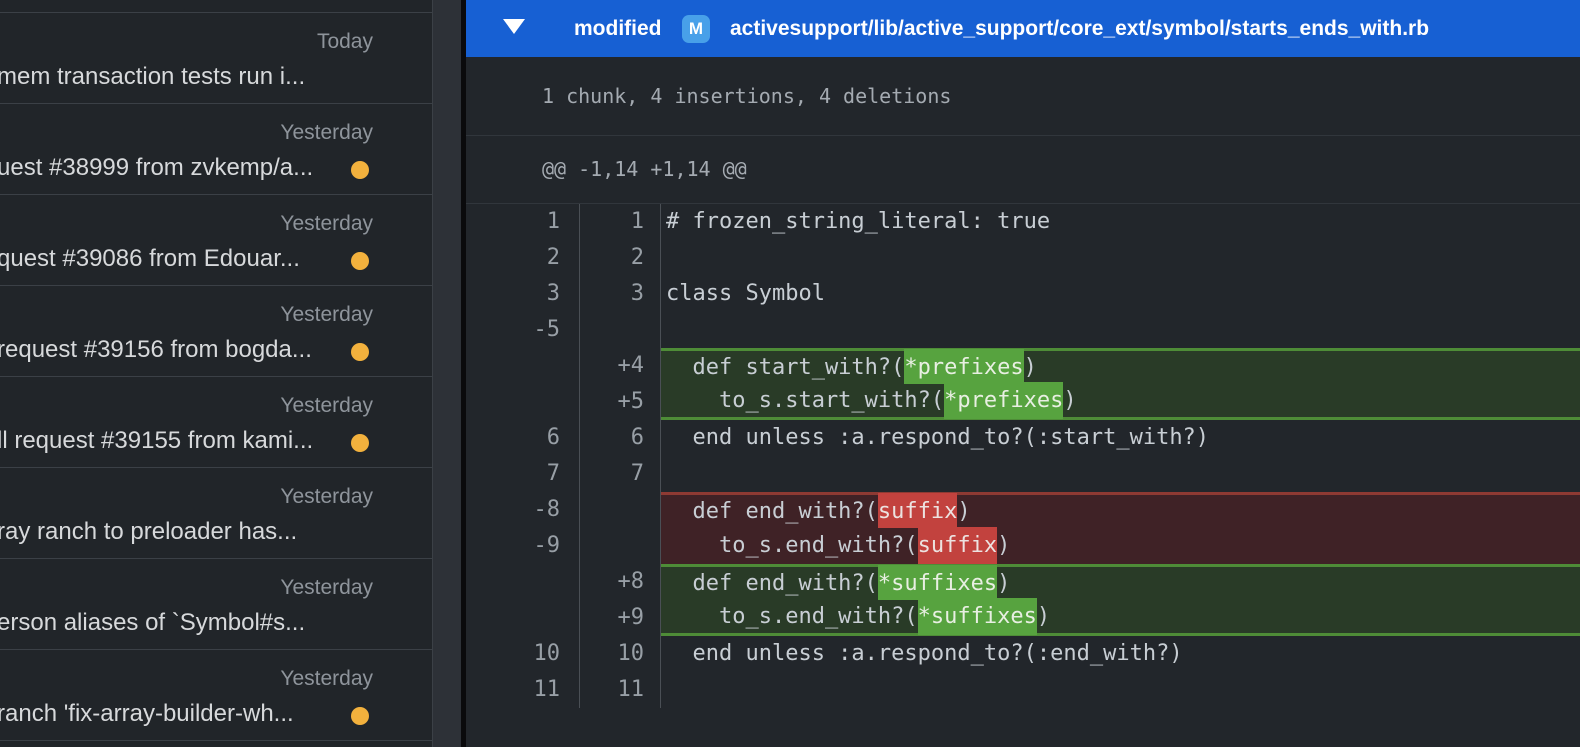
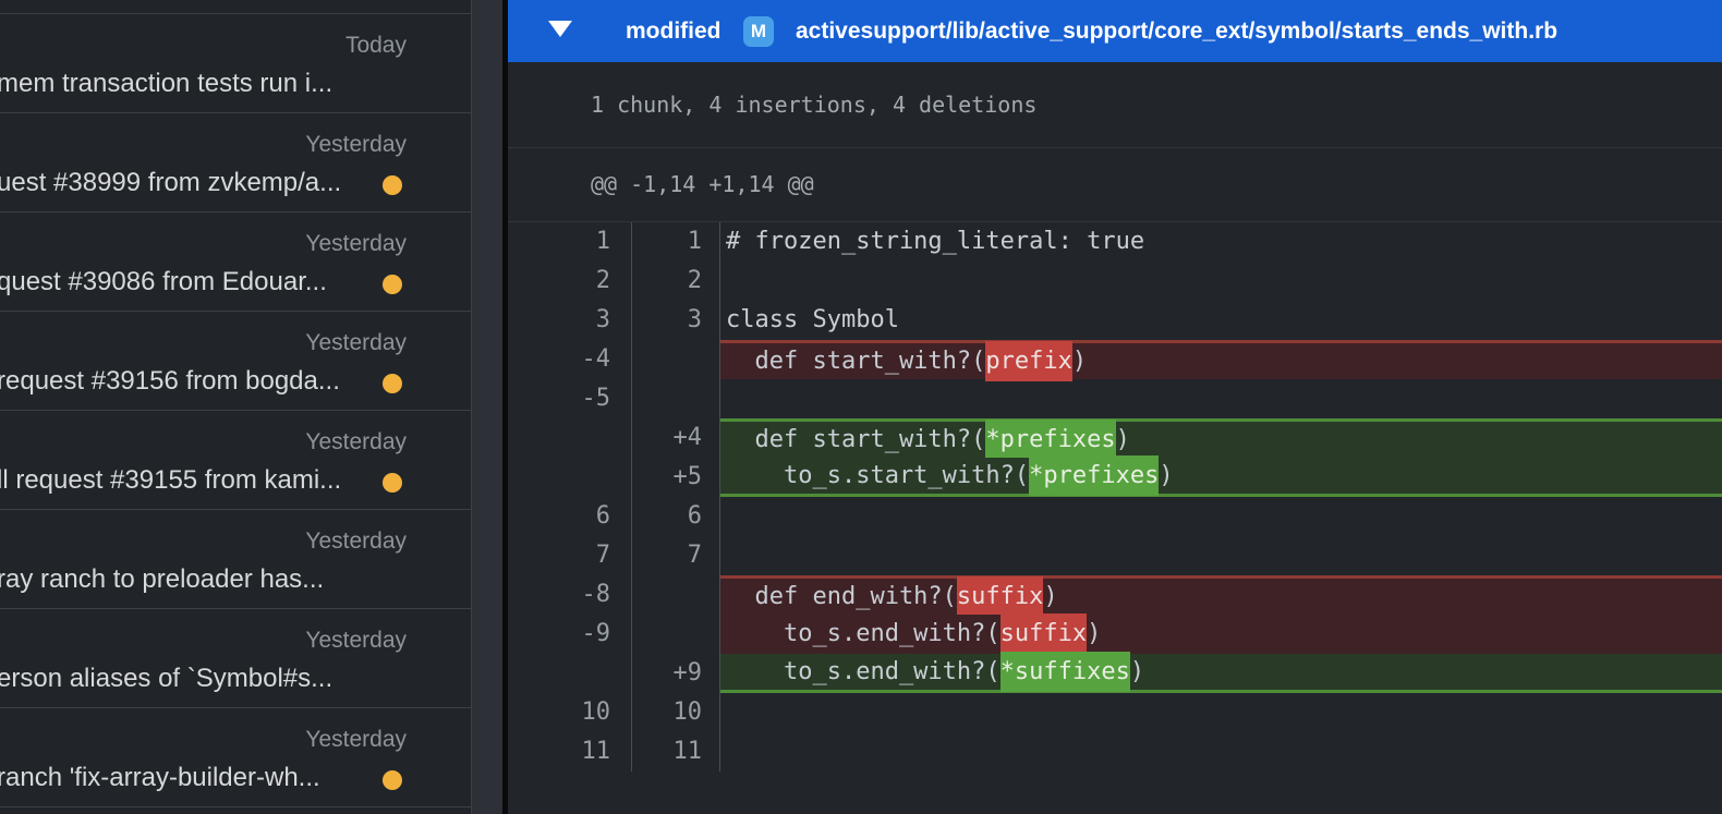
  Today
  mem transaction tests run i...
  Yesterday
  uest #38999 from zvkemp/a...
  Yesterday
  quest #39086 from Edouar...
  Yesterday
  request #39156 from bogda...
  Yesterday
  l request #39155 from kami...
  Yesterday
  ray ranch to preloader has...
  Yesterday
  erson aliases of `Symbol#s...
  Yesterday
  ranch 'fix-array-builder-wh...
  modified
  M
  activesupport/lib/active_support/core_ext/symbol/starts_ends_with.rb
  1 chunk, 4 insertions, 4 deletions
  @@ -1,14 +1,14 @@
  1
  1
  # frozen_string_literal: true
  2
  2
  3
  3
  class Symbol
+ -4
+ def start_with?(prefix)
  -5
  +4
  def start_with?(*prefixes)
  +5
  to_s.start_with?(*prefixes)
  6
  6
- end unless :a.respond_to?(:start_with?)
  7
  7
  -8
  def end_with?(suffix)
  -9
  to_s.end_with?(suffix)
- +8
- def end_with?(*suffixes)
  +9
  to_s.end_with?(*suffixes)
  10
  10
- end unless :a.respond_to?(:end_with?)
  11
  11
